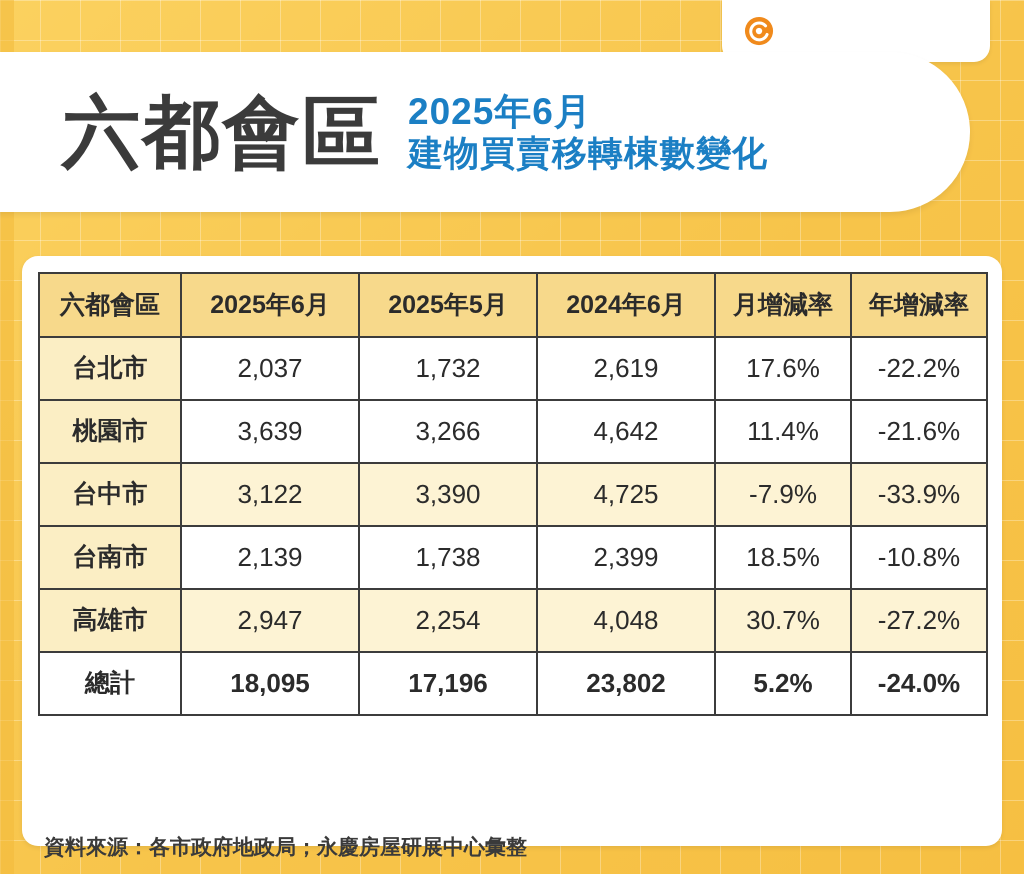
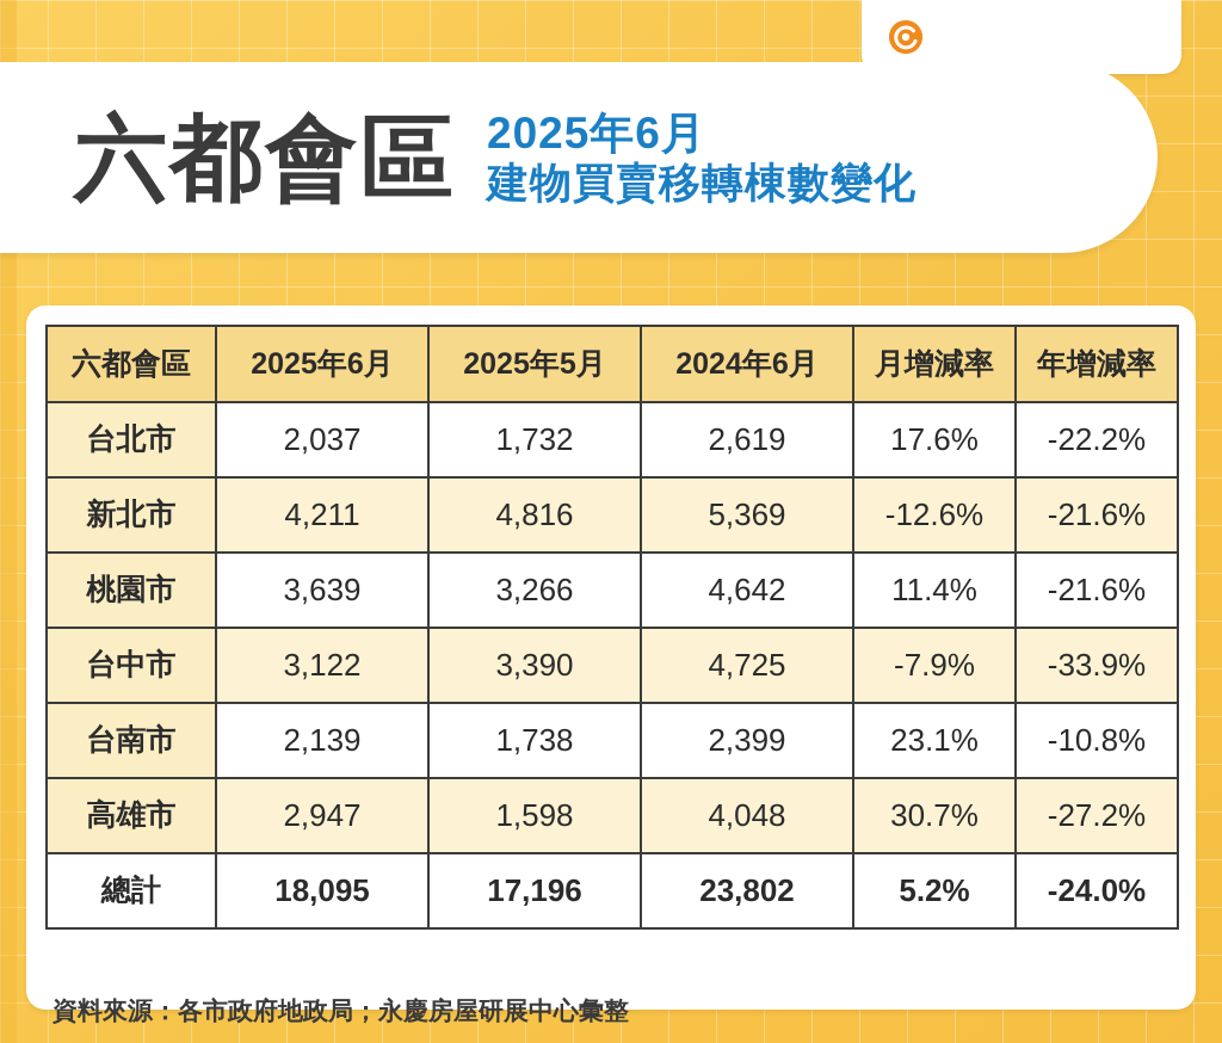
  六都會區
  2025年6月
  建物買賣移轉棟數變化
  六都會區	2025年6月	2025年5月	2024年6月	月增減率	年增減率
  台北市	2,037	1,732	2,619	17.6%	-22.2%
+ 新北市	4,211	4,816	5,369	-12.6%	-21.6%
  桃園市	3,639	3,266	4,642	11.4%	-21.6%
  台中市	3,122	3,390	4,725	-7.9%	-33.9%
- 台南市	2,139	1,738	2,399	18.5%	-10.8%
+ 台南市	2,139	1,738	2,399	23.1%	-10.8%
- 高雄市	2,947	2,254	4,048	30.7%	-27.2%
+ 高雄市	2,947	1,598	4,048	30.7%	-27.2%
  總計	18,095	17,196	23,802	5.2%	-24.0%
  資料來源：各市政府地政局；永慶房屋研展中心彙整
